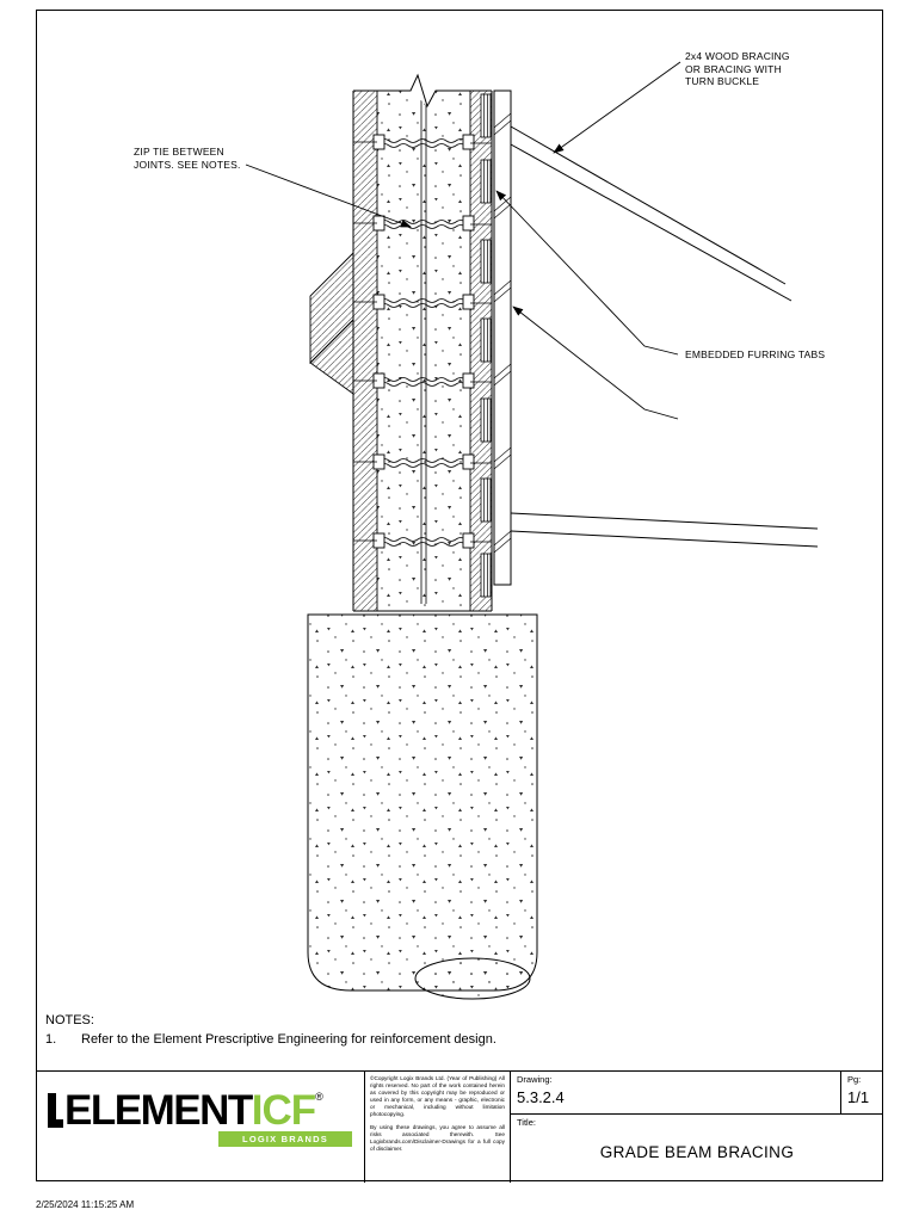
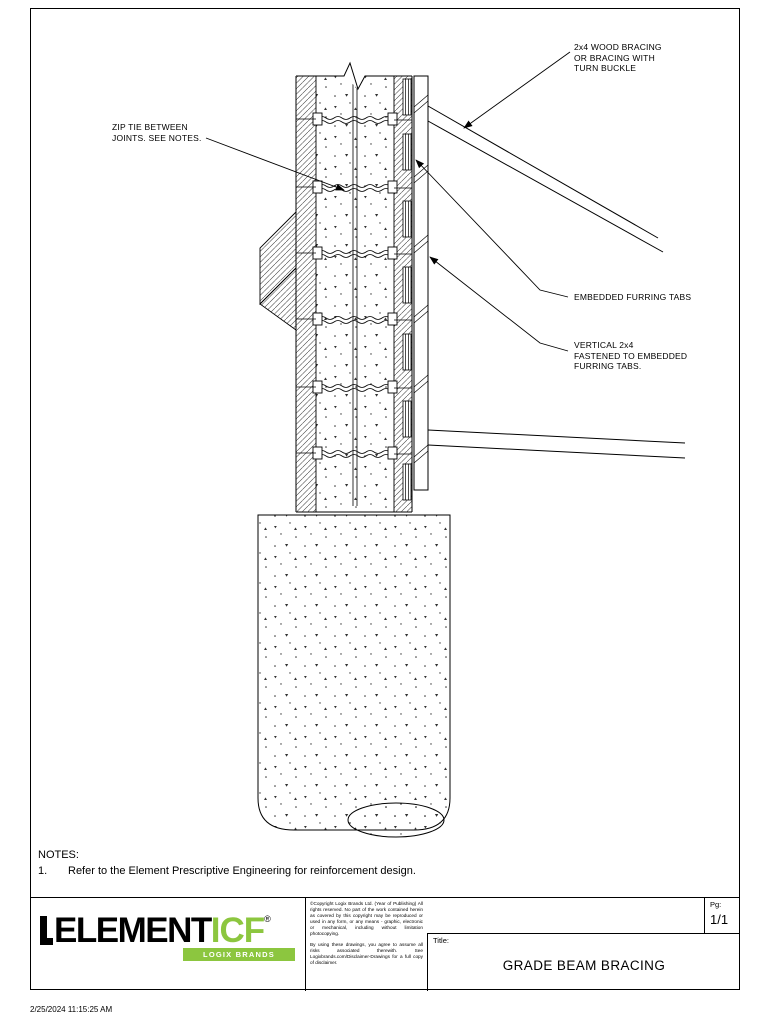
  2x4 WOOD BRACING
  OR BRACING WITH
  TURN BUCKLE
  ZIP TIE BETWEEN
  JOINTS. SEE NOTES.
  EMBEDDED FURRING TABS
+ VERTICAL 2x4
+ FASTENED TO EMBEDDED
+ FURRING TABS.
  NOTES:
  1.
  Refer to the Element Prescriptive Engineering for reinforcement design.
  ELEMENTICF®
  LOGIX BRANDS
- Drawing:
- 5.3.2.4
  Pg:
  1/1
  Title:
  GRADE BEAM BRACING
  2/25/2024 11:15:25 AM
